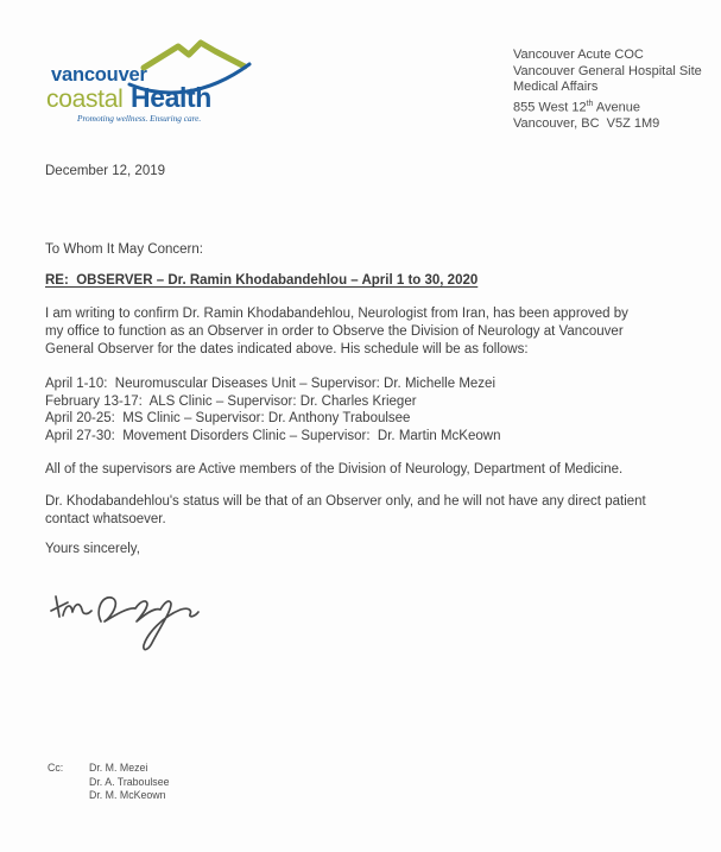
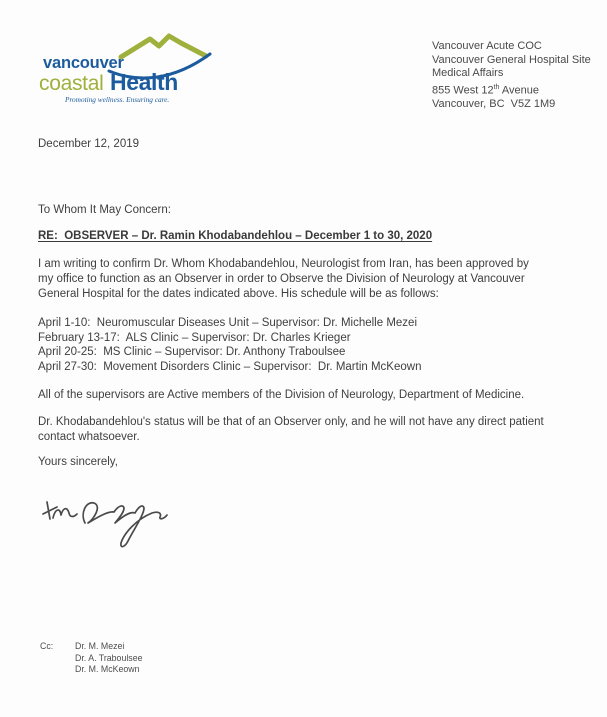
  vancouver
  coastal
  Health
  Promoting wellness. Ensuring care.
  Vancouver Acute COC
  Vancouver General Hospital Site
  Medical Affairs
  855 West 12 Avenue
  Vancouver, BC V5Z 1M9
  December 12, 2019
  To Whom It May Concern:
- RE: OBSERVER – Dr. Ramin Khodabandehlou – April 1 to 30, 2020
+ RE: OBSERVER – Dr. Ramin Khodabandehlou – December 1 to 30, 2020
- I am writing to confirm Dr. Ramin Khodabandehlou, Neurologist from Iran, has been approved by
+ I am writing to confirm Dr. Whom Khodabandehlou, Neurologist from Iran, has been approved by
  my office to function as an Observer in order to Observe the Division of Neurology at Vancouver
- General Observer for the dates indicated above. His schedule will be as follows:
+ General Hospital for the dates indicated above. His schedule will be as follows:
  April 1-10: Neuromuscular Diseases Unit – Supervisor: Dr. Michelle Mezei
  February 13-17: ALS Clinic – Supervisor: Dr. Charles Krieger
  April 20-25: MS Clinic – Supervisor: Dr. Anthony Traboulsee
  April 27-30: Movement Disorders Clinic – Supervisor: Dr. Martin McKeown
  All of the supervisors are Active members of the Division of Neurology, Department of Medicine.
  Dr. Khodabandehlou's status will be that of an Observer only, and he will not have any direct patient
  contact whatsoever.
  Yours sincerely,
  Cc:
  Dr. M. Mezei
  Dr. A. Traboulsee
  Dr. M. McKeown
